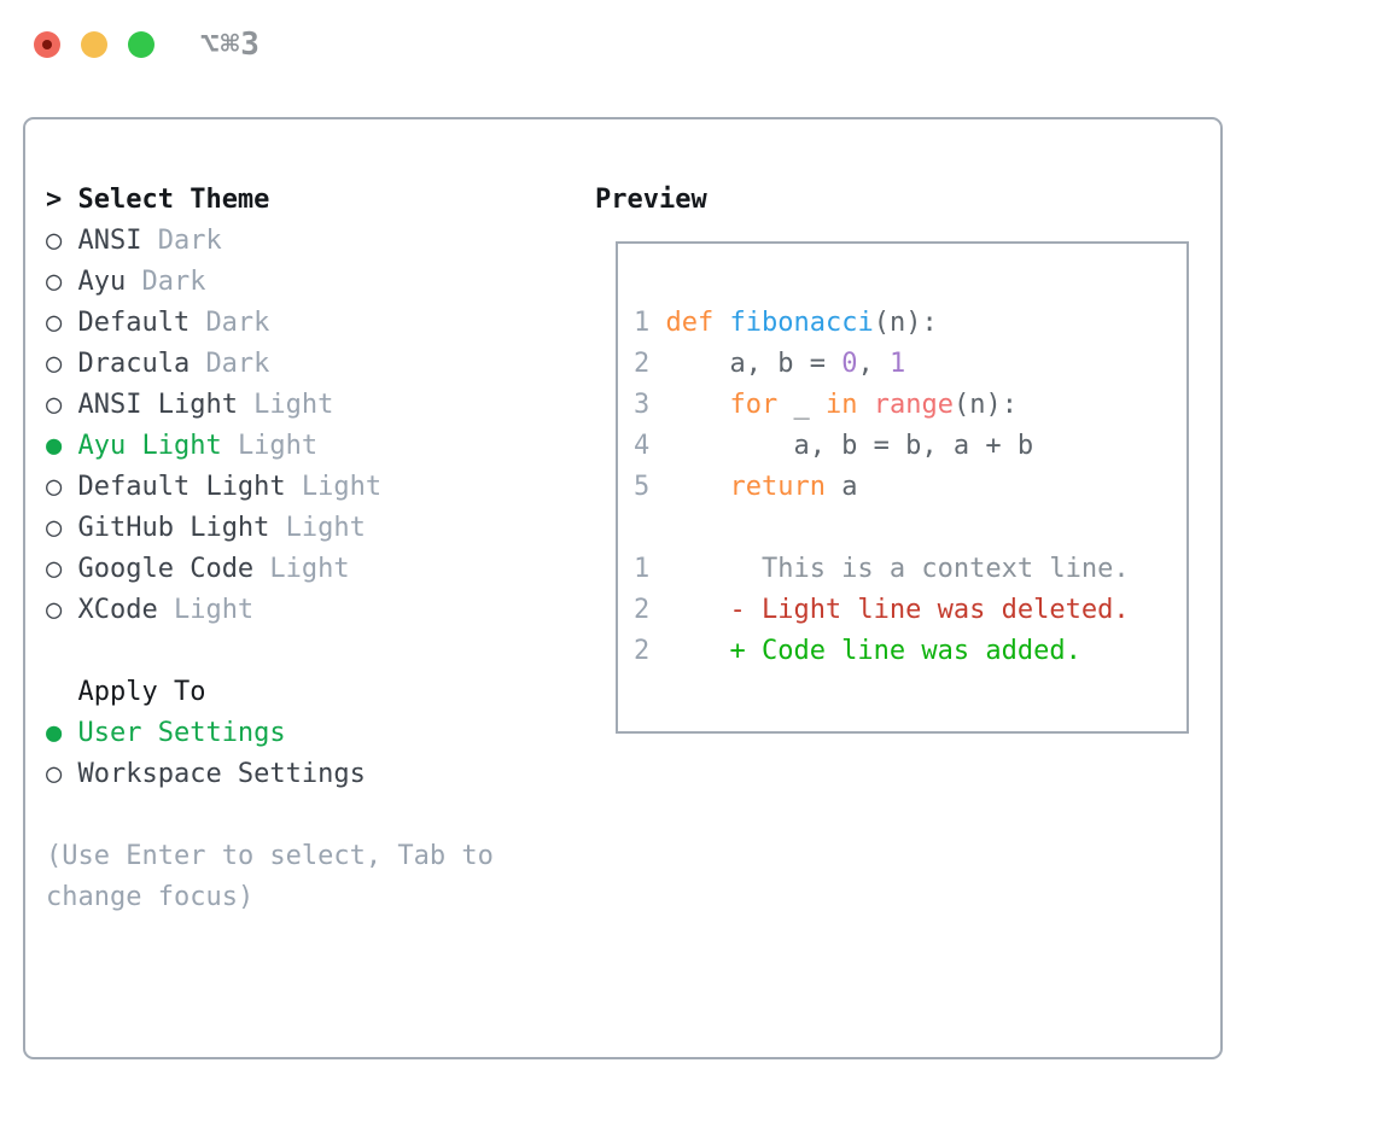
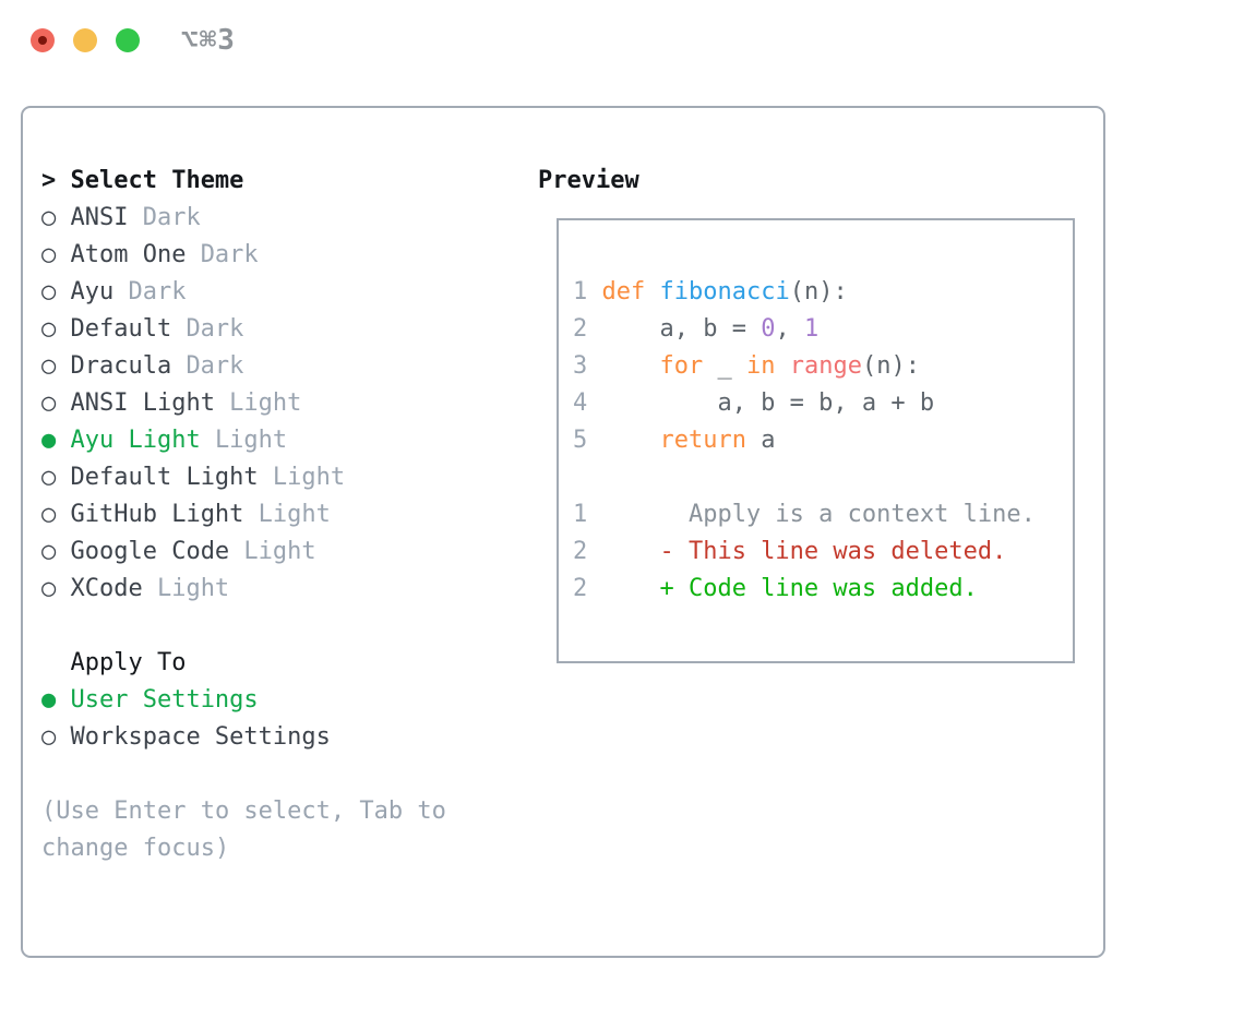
  ⌥⌘3
  > Select Theme
  ○ ANSI Dark
+ ○ Atom One Dark
  ○ Ayu Dark
  ○ Default Dark
  ○ Dracula Dark
  ○ ANSI Light Light
  ● Ayu Light Light
  ○ Default Light Light
  ○ GitHub Light Light
  ○ Google Code Light
  ○ XCode Light
  Apply To
  ● User Settings
  ○ Workspace Settings
  (Use Enter to select, Tab to
  change focus)
  Preview
  1 def fibonacci(n):
  2 a, b = 0, 1
  3 for _ in range(n):
  4 a, b = b, a + b
  5 return a
- 1 This is a context line.
+ 1 Apply is a context line.
- 2 - Light line was deleted.
+ 2 - This line was deleted.
  2 + Code line was added.
